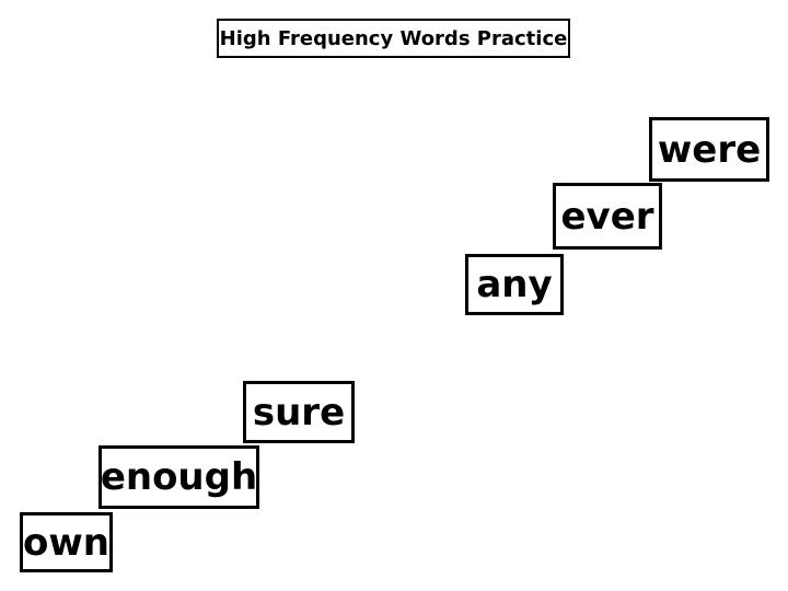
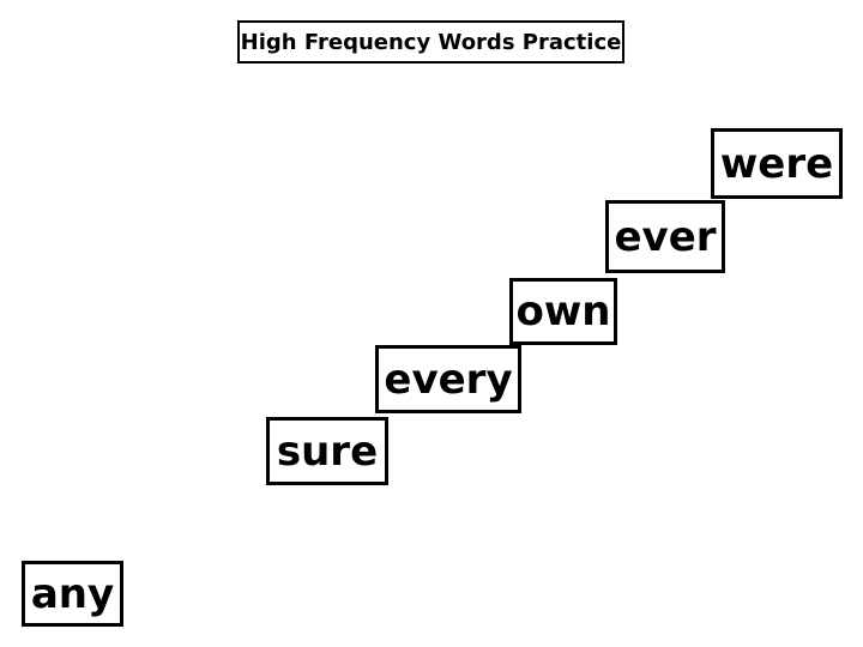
  High Frequency Words Practice
  were
  ever
- any
+ own
+ every
  sure
- enough
- own
+ any
